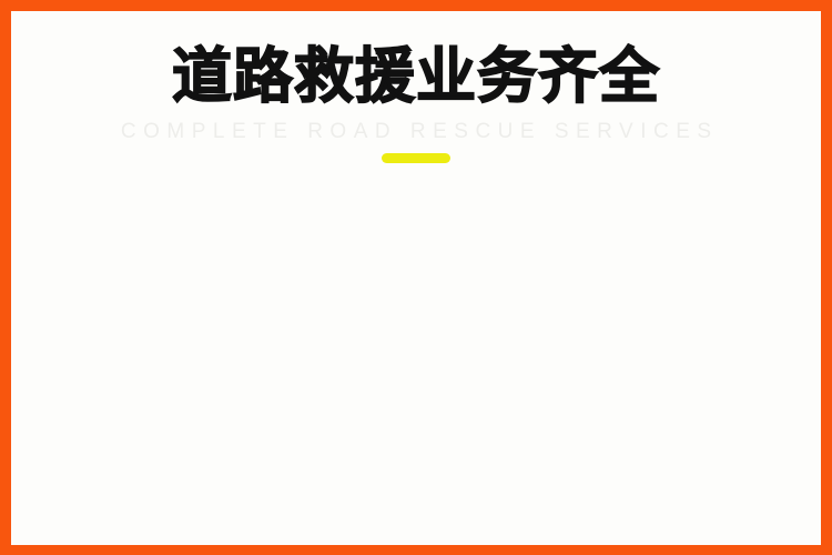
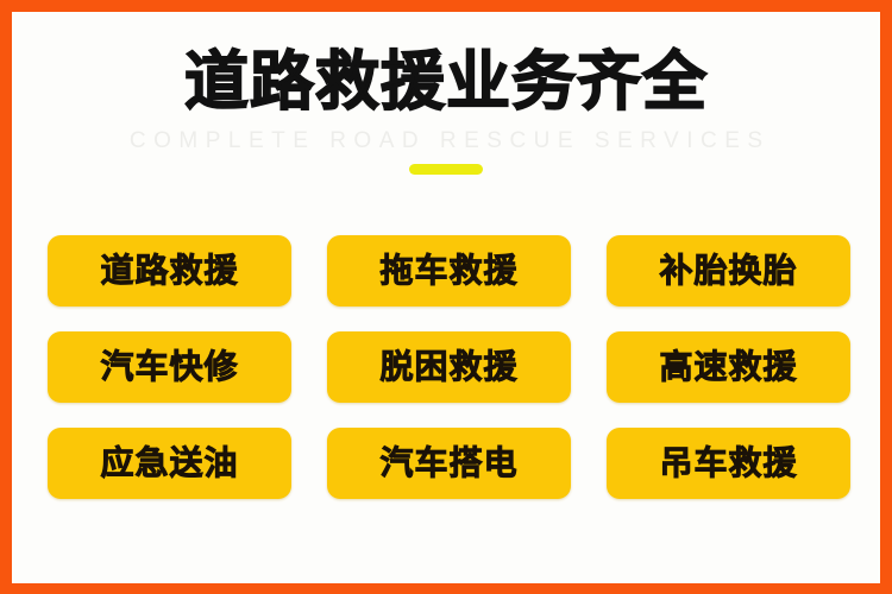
  道路救援业务齐全
+ 道路救援
+ 拖车救援
+ 补胎换胎
+ 汽车快修
+ 脱困救援
+ 高速救援
+ 应急送油
+ 汽车搭电
+ 吊车救援
